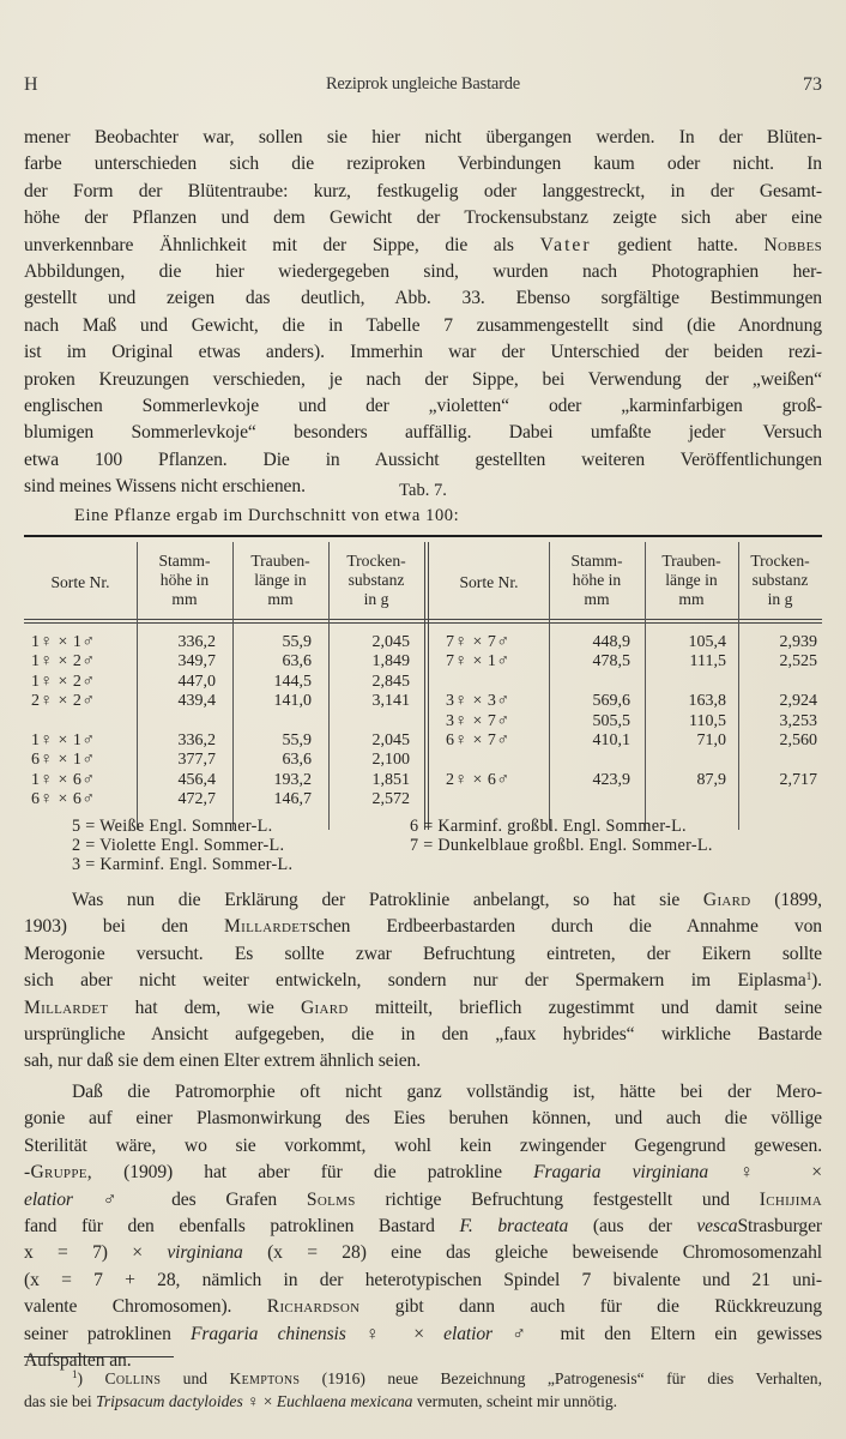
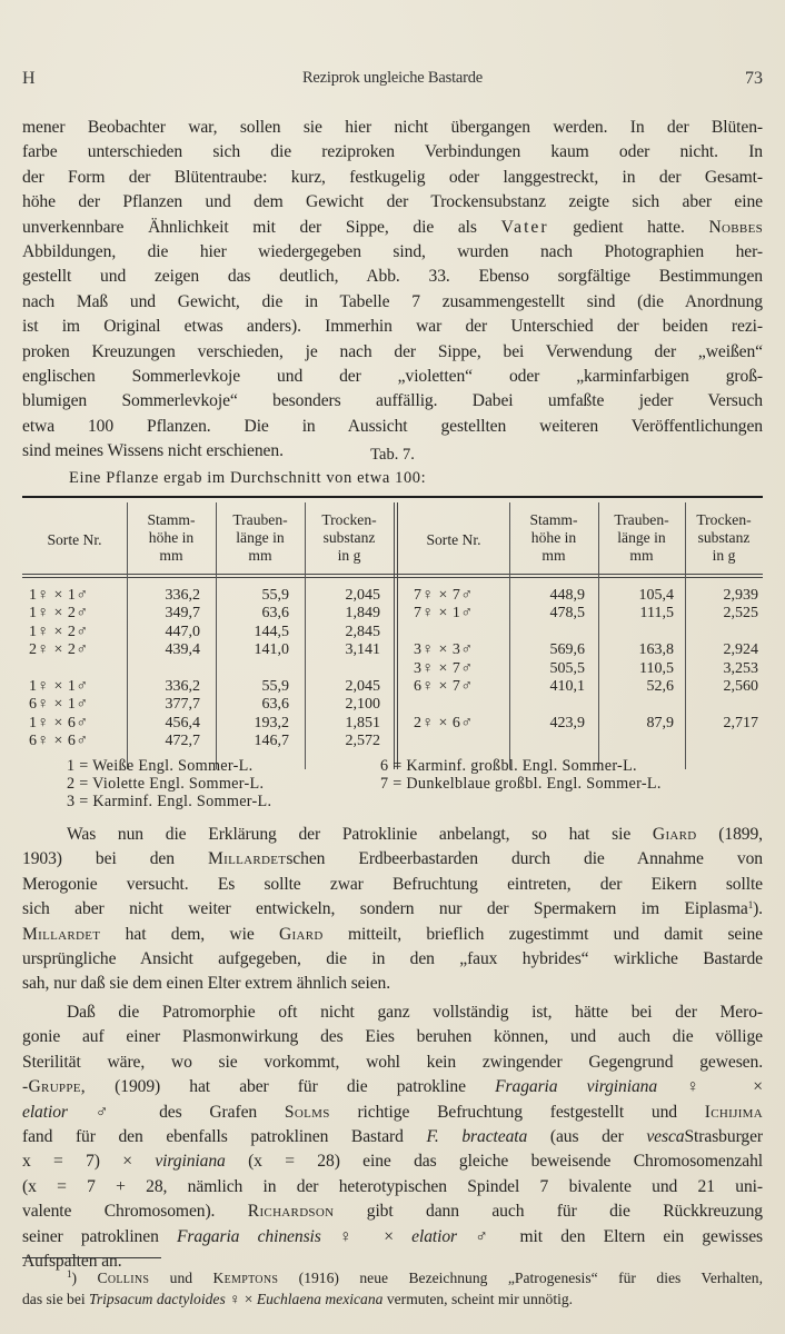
  H
  Reziprok ungleiche Bastarde
  73
  mener Beobachter war, sollen sie hier nicht übergangen werden. In der Blüten-
  farbe unterschieden sich die reziproken Verbindungen kaum oder nicht. In
  der Form der Blütentraube: kurz, festkugelig oder langgestreckt, in der Gesamt-
  höhe der Pflanzen und dem Gewicht der Trockensubstanz zeigte sich aber eine
  unverkennbare Ähnlichkeit mit der Sippe, die als Vater gedient hatte. Nobbes
  Abbildungen, die hier wiedergegeben sind, wurden nach Photographien her-
  gestellt und zeigen das deutlich, Abb. 33. Ebenso sorgfältige Bestimmungen
  nach Maß und Gewicht, die in Tabelle 7 zusammengestellt sind (die Anordnung
  ist im Original etwas anders). Immerhin war der Unterschied der beiden rezi-
  proken Kreuzungen verschieden, je nach der Sippe, bei Verwendung der „weißen“
  englischen Sommerlevkoje und der „violetten“ oder „karminfarbigen groß-
  blumigen Sommerlevkoje“ besonders auffällig. Dabei umfaßte jeder Versuch
  etwa 100 Pflanzen. Die in Aussicht gestellten weiteren Veröffentlichungen
  sind meines Wissens nicht erschienen.
  Tab. 7.
  Eine Pflanze ergab im Durchschnitt von etwa 100:
  Sorte Nr.
  Stamm-
  höhe in
  mm
  Trauben-
  länge in
  mm
  Trocken-
  substanz
  in g
  Sorte Nr.
  Stamm-
  höhe in
  mm
  Trauben-
  länge in
  mm
  Trocken-
  substanz
  in g
  1♀ × 1♂
  336,2
  55,9
  2,045
  1♀ × 2♂
  349,7
  63,6
  1,849
  1♀ × 2♂
  447,0
  144,5
  2,845
  2♀ × 2♂
  439,4
  141,0
  3,141
  1♀ × 1♂
  336,2
  55,9
  2,045
  6♀ × 1♂
  377,7
  63,6
  2,100
  1♀ × 6♂
  456,4
  193,2
  1,851
  6♀ × 6♂
  472,7
  146,7
  2,572
  7♀ × 7♂
  448,9
  105,4
  2,939
  7♀ × 1♂
  478,5
  111,5
  2,525
  3♀ × 3♂
  569,6
  163,8
  2,924
  3♀ × 7♂
  505,5
  110,5
  3,253
  6♀ × 7♂
  410,1
- 71,0
+ 52,6
  2,560
  2♀ × 6♂
  423,9
  87,9
  2,717
- 5 = Weiße Engl. Sommer-L.
+ 1 = Weiße Engl. Sommer-L.
  2 = Violette Engl. Sommer-L.
  3 = Karminf. Engl. Sommer-L.
  6 = Karminf. großbl. Engl. Sommer-L.
  7 = Dunkelblaue großbl. Engl. Sommer-L.
  Was nun die Erklärung der Patroklinie anbelangt, so hat sie Giard (1899,
  1903) bei den Millardetschen Erdbeerbastarden durch die Annahme von
  Merogonie versucht. Es sollte zwar Befruchtung eintreten, der Eikern sollte
  sich aber nicht weiter entwickeln, sondern nur der Spermakern im Eiplasma1).
  Millardet hat dem, wie Giard mitteilt, brieflich zugestimmt und damit seine
  ursprüngliche Ansicht aufgegeben, die in den „faux hybrides“ wirkliche Bastarde
  sah, nur daß sie dem einen Elter extrem ähnlich seien.
  Daß die Patromorphie oft nicht ganz vollständig ist, hätte bei der Mero-
  gonie auf einer Plasmonwirkung des Eies beruhen können, und auch die völlige
  Sterilität wäre, wo sie vorkommt, wohl kein zwingender Gegengrund gewesen.
  -Gruppe, (1909) hat aber für die patrokline Fragaria virginiana ♀ ×
  elatior ♂ des Grafen Solms richtige Befruchtung festgestellt und Ichijima
  fand für den ebenfalls patroklinen Bastard F. bracteata (aus der vescaStrasburger
  x = 7) × virginiana (x = 28) eine das gleiche beweisende Chromosomenzahl
  (x = 7 + 28, nämlich in der heterotypischen Spindel 7 bivalente und 21 uni-
  valente Chromosomen). Richardson gibt dann auch für die Rückkreuzung
  seiner patroklinen Fragaria chinensis ♀ × elatior ♂ mit den Eltern ein gewisses
  Aufspalten an.
  1) Collins und Kemptons (1916) neue Bezeichnung „Patrogenesis“ für dies Verhalten,
  das sie bei Tripsacum dactyloides ♀ × Euchlaena mexicana vermuten, scheint mir unnötig.
